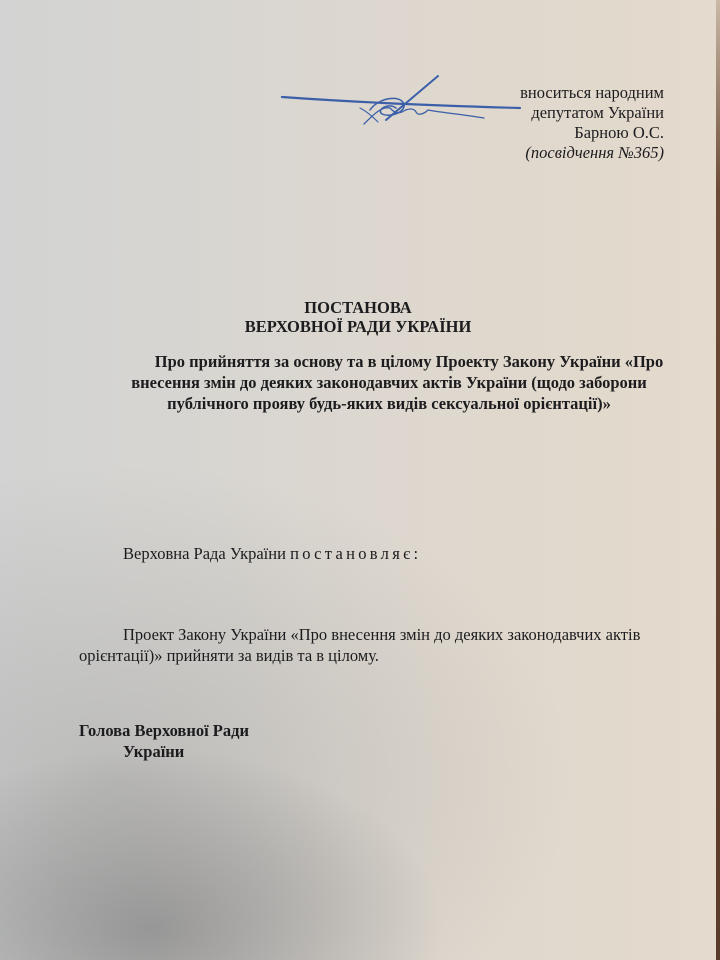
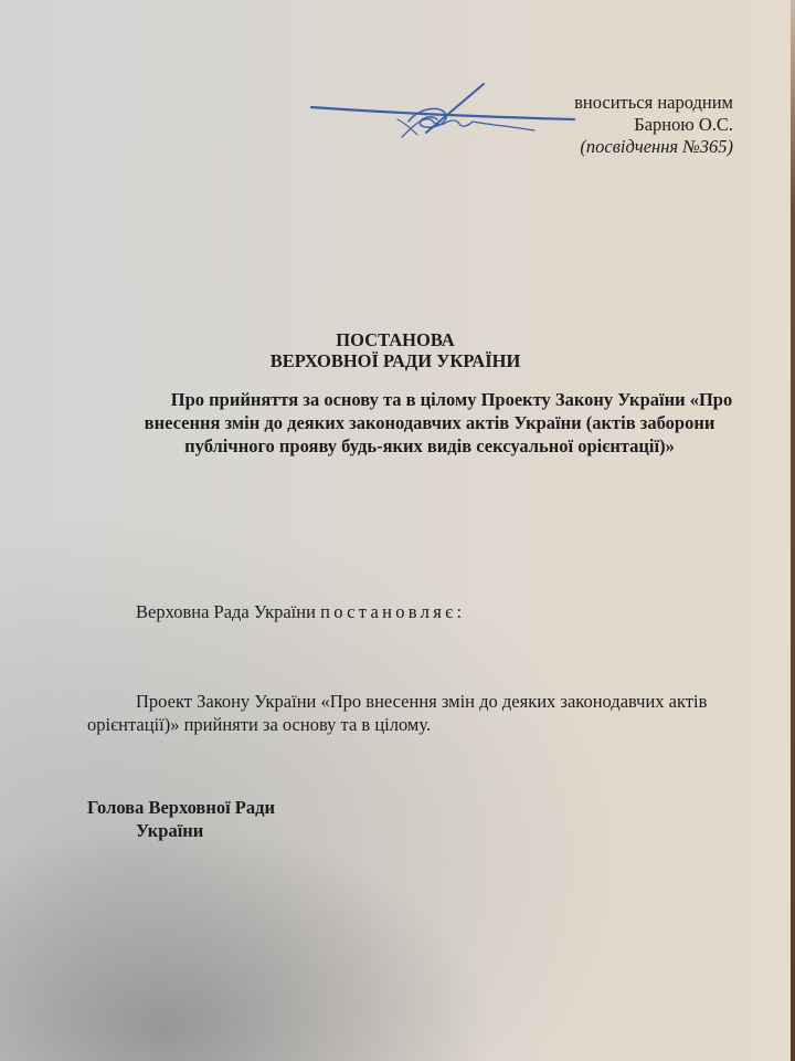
  вноситься народним
- депутатом України
  Барною О.С.
  (посвідчення №365)
  ПОСТАНОВА
  ВЕРХОВНОЇ РАДИ УКРАЇНИ
  Про прийняття за основу та в цілому Проекту Закону України «Про
- внесення змін до деяких законодавчих актів України (щодо заборони
+ внесення змін до деяких законодавчих актів України (актів заборони
  публічного прояву будь-яких видів сексуальної орієнтації)»
  Верховна Рада України постановляє:
  Проект Закону України «Про внесення змін до деяких законодавчих актів
- орієнтації)» прийняти за видів та в цілому.
+ орієнтації)» прийняти за основу та в цілому.
  Голова Верховної Ради
  України
